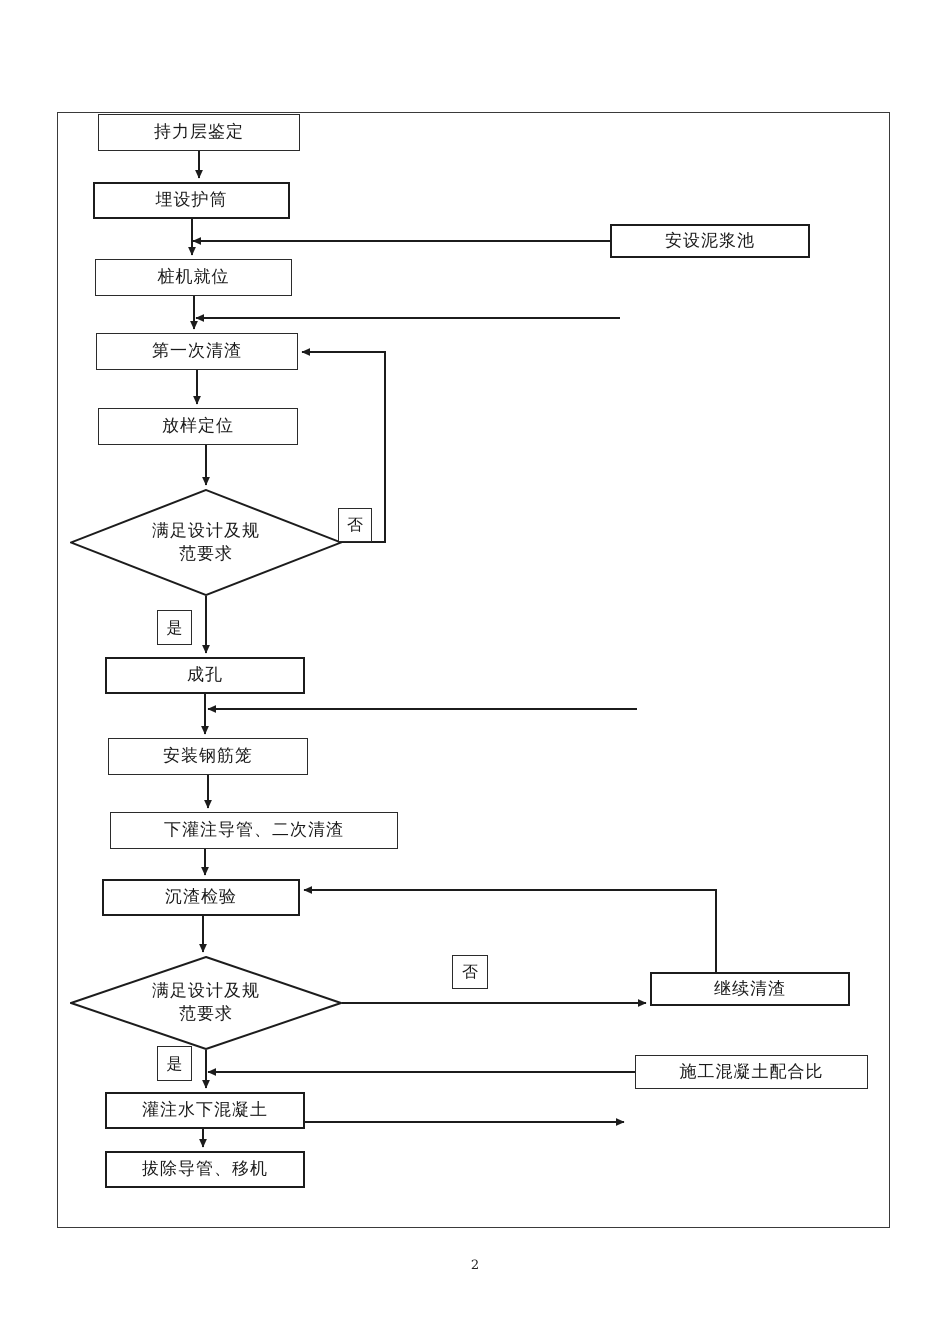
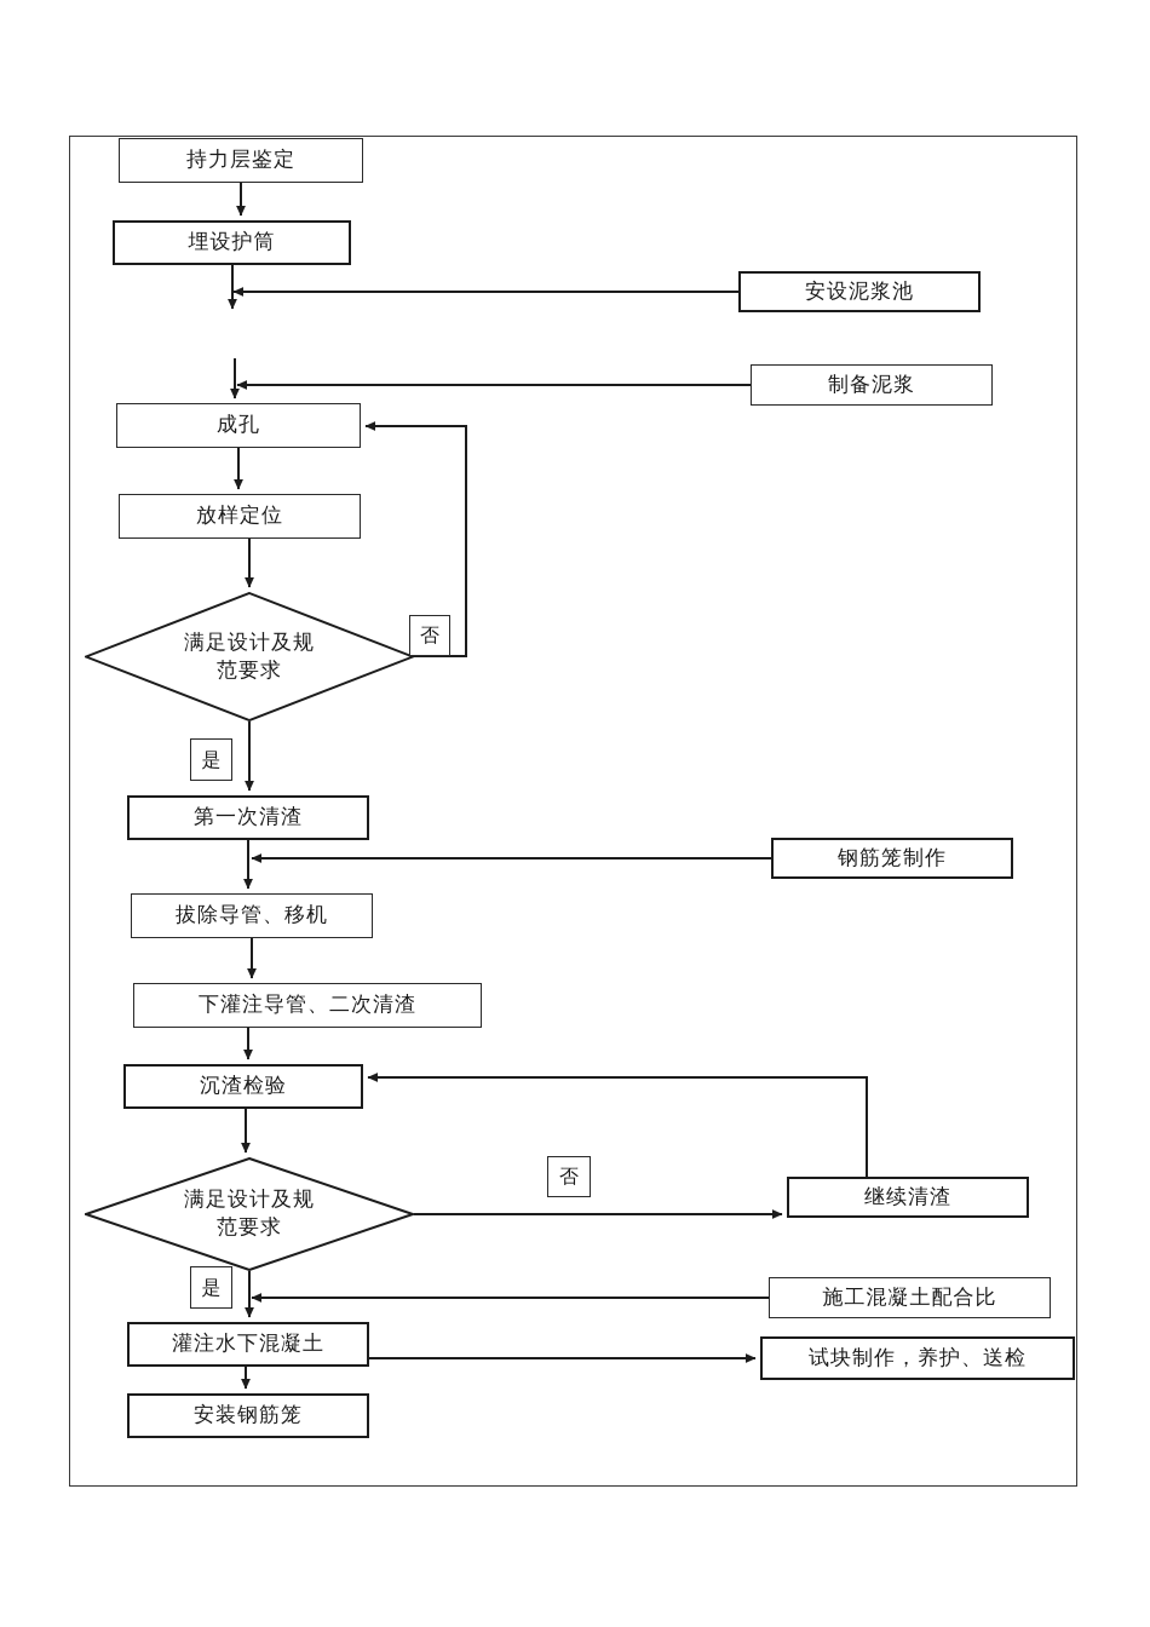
  持力层鉴定
  埋设护筒
- 桩机就位
- 第一次清渣
+ 成孔
  放样定位
  满足设计及规
  范要求
- 成孔
+ 第一次清渣
- 安装钢筋笼
+ 拔除导管、移机
  下灌注导管、二次清渣
  沉渣检验
  满足设计及规
  范要求
  灌注水下混凝土
- 拔除导管、移机
+ 安装钢筋笼
  安设泥浆池
+ 制备泥浆
+ 钢筋笼制作
  继续清渣
  施工混凝土配合比
+ 试块制作，养护、送检
  否
  是
  否
  是
- 2
